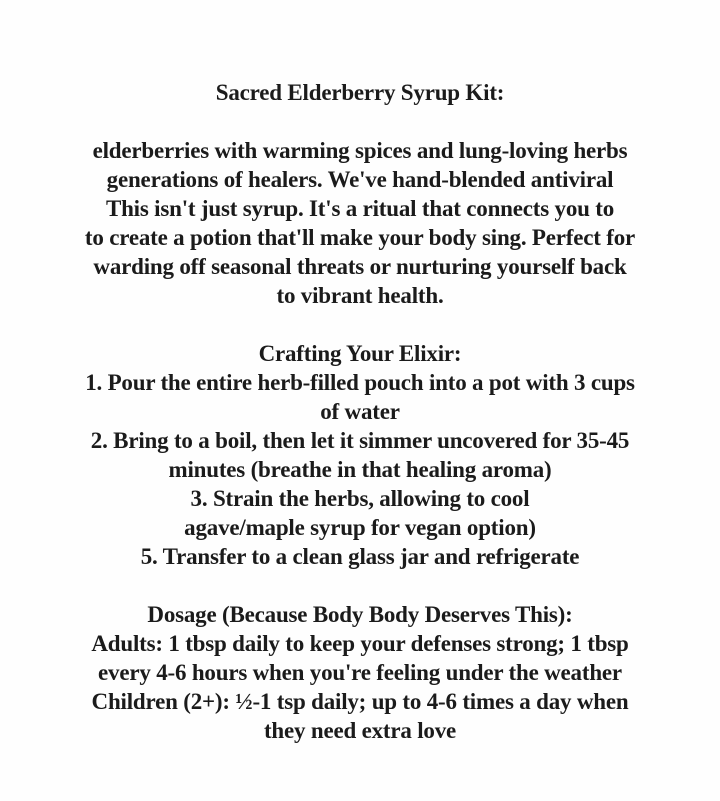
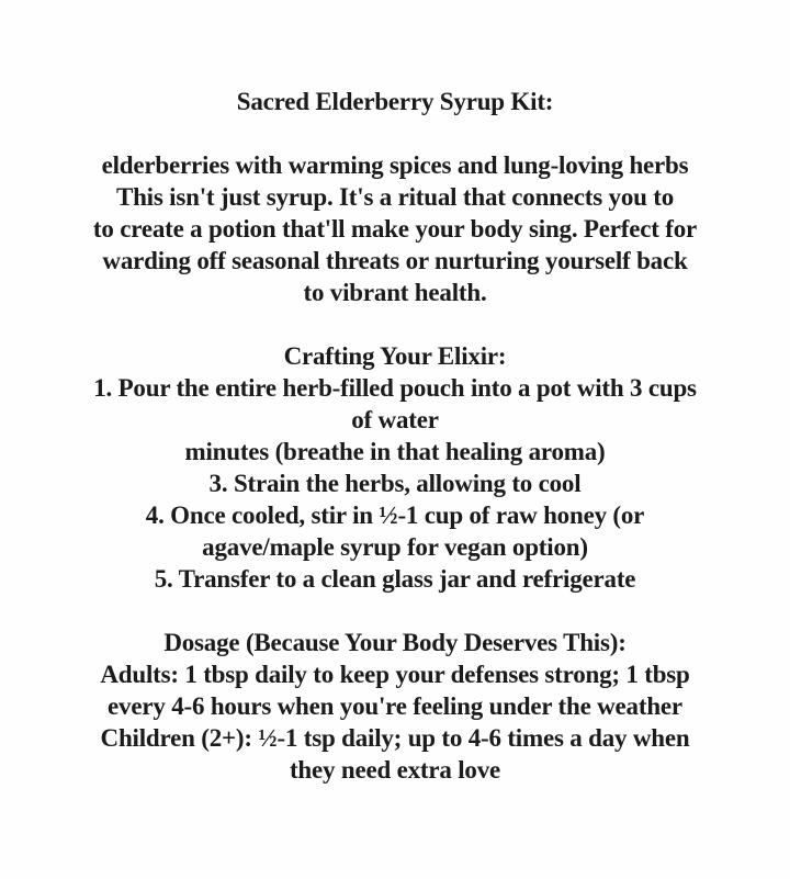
  Sacred Elderberry Syrup Kit:
  elderberries with warming spices and lung-loving herbs
- generations of healers. We've hand-blended antiviral
  This isn't just syrup. It's a ritual that connects you to
  to create a potion that'll make your body sing. Perfect for
  warding off seasonal threats or nurturing yourself back
  to vibrant health.
  Crafting Your Elixir:
  1. Pour the entire herb-filled pouch into a pot with 3 cups
  of water
- 2. Bring to a boil, then let it simmer uncovered for 35-45
  minutes (breathe in that healing aroma)
  3. Strain the herbs, allowing to cool
+ 4. Once cooled, stir in ½-1 cup of raw honey (or
  agave/maple syrup for vegan option)
  5. Transfer to a clean glass jar and refrigerate
- Dosage (Because Body Body Deserves This):
+ Dosage (Because Your Body Deserves This):
  Adults: 1 tbsp daily to keep your defenses strong; 1 tbsp
  every 4-6 hours when you're feeling under the weather
  Children (2+): ½-1 tsp daily; up to 4-6 times a day when
  they need extra love
